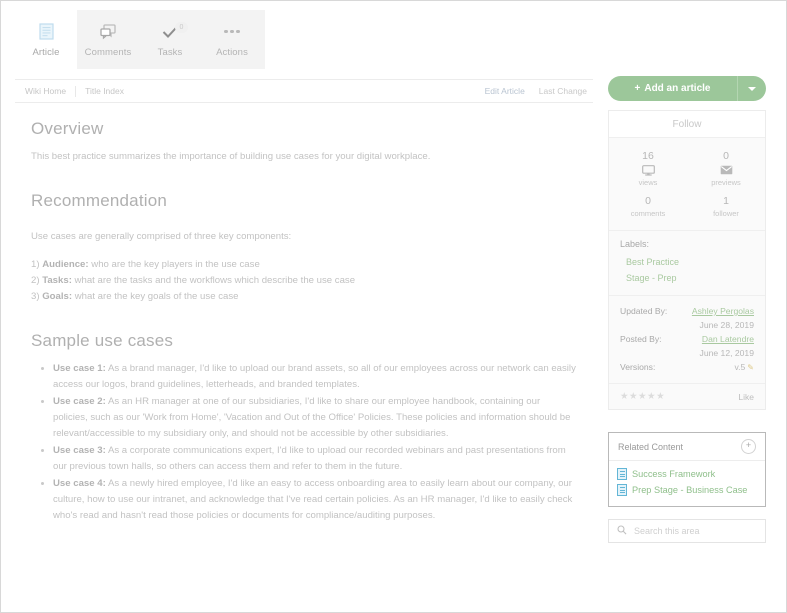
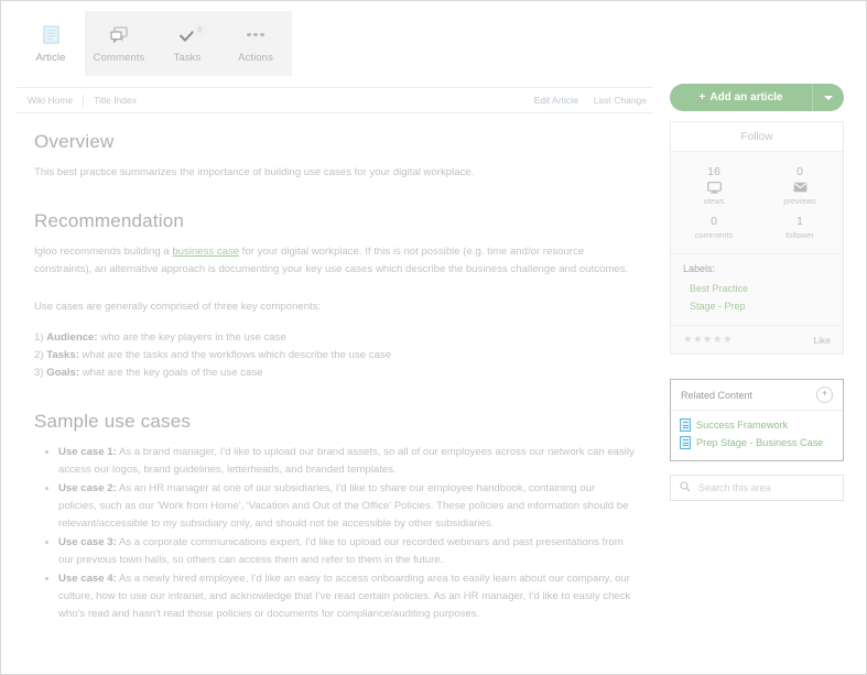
  Article
  Comments
  Tasks
  Actions
  Wiki Home
  Title Index
  Edit Article
  Last Change
  Overview
  This best practice summarizes the importance of building use cases for your digital workplace.
  Recommendation
+ Igloo recommends building a business case for your digital workplace. If this is not possible (e.g. time and/or resource constraints), an alternative approach is documenting your key use cases which describe the business challenge and outcomes.
  Use cases are generally comprised of three key components:
  1) Audience: who are the key players in the use case
  2) Tasks: what are the tasks and the workflows which describe the use case
  3) Goals: what are the key goals of the use case
  Sample use cases
  Use case 1: As a brand manager, I'd like to upload our brand assets, so all of our employees across our network can easily access our logos, brand guidelines, letterheads, and branded templates.
  Use case 2: As an HR manager at one of our subsidiaries, I'd like to share our employee handbook, containing our policies, such as our 'Work from Home', 'Vacation and Out of the Office' Policies. These policies and information should be relevant/accessible to my subsidiary only, and should not be accessible by other subsidiaries.
  Use case 3: As a corporate communications expert, I'd like to upload our recorded webinars and past presentations from our previous town halls, so others can access them and refer to them in the future.
  Use case 4: As a newly hired employee, I'd like an easy to access onboarding area to easily learn about our company, our culture, how to use our intranet, and acknowledge that I've read certain policies. As an HR manager, I'd like to easily check who's read and hasn't read those policies or documents for compliance/auditing purposes.
  +
  Add an article
  Follow
  16
  views
  0
  previews
  0
  comments
  1
  follower
  Labels:
  Best Practice
  Stage - Prep
- Updated By:
- Ashley Pergolas
- June 28, 2019
- Posted By:
- Dan Latendre
- June 12, 2019
- Versions:
- v.5 ✎
  ★★★★★
  Like
  Related Content
  +
  Success Framework
  Prep Stage - Business Case
  Search this area
